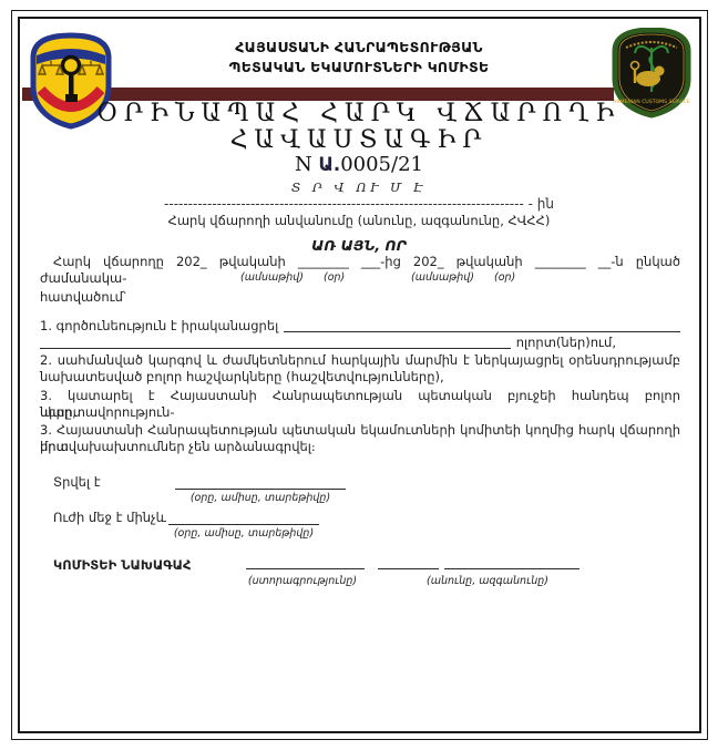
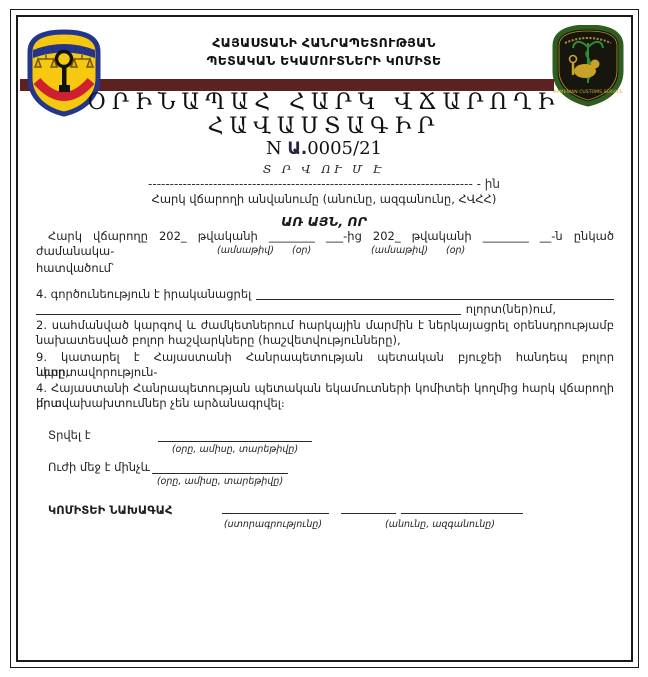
  ՀԱՅԱՍՏԱՆԻ ՀԱՆՐԱՊԵՏՈՒԹՅԱՆ
  ՊԵՏԱԿԱՆ ԵԿԱՄՈՒՏՆԵՐԻ ԿՈՄԻՏԵ
  ՕՐԻՆԱՊԱՀ ՀԱՐԿ ՎՃԱՐՈՂԻ
  ՀԱՎԱՍՏԱԳԻՐ
  N Ա.0005/21
  Տ Ր Վ ՈՒ Մ Է
  --------------------------------------------------------------------------- - ին
  Հարկ վճարողի անվանումը (անունը, ազգանունը, ՀՎՀՀ)
  ԱՌ ԱՅՆ, ՈՐ
  Հարկ վճարողը 202_ թվականի ________ ___-ից 202_ թվականի ________ __-ն ընկած ժամանակա-
  (ամսաթիվ)
  (օր)
  (ամսաթիվ)
  (օր)
  հատվածում՝
- 1. գործունեություն է իրականացրել
+ 4. գործունեություն է իրականացրել
  ոլորտ(ներ)ում,
  2. սահմանված կարգով և ժամկետներում հարկային մարմին է ներկայացրել օրենսդրությամբ
  նախատեսված բոլոր հաշվարկները (հաշվետվությունները),
- 3. կատարել է Հայաստանի Հանրապետության պետական բյուջեի հանդեպ բոլոր պարտավորություն-
+ 9. կատարել է Հայաստանի Հանրապետության պետական բյուջեի հանդեպ բոլոր պարտավորություն-
  ները,
- 3. Հայաստանի Հանրապետության պետական եկամուտների կոմիտեի կողմից հարկ վճարողի մոտ
+ 4. Հայաստանի Հանրապետության պետական եկամուտների կոմիտեի կողմից հարկ վճարողի մոտ
  իրավախախտումներ չեն արձանագրվել։
  Տրվել է
  (օրը, ամիսը, տարեթիվը)
  Ուժի մեջ է մինչև
  (օրը, ամիսը, տարեթիվը)
  ԿՈՄԻՏԵԻ ՆԱԽԱԳԱՀ
  (ստորագրությունը)
  (անունը, ազգանունը)
